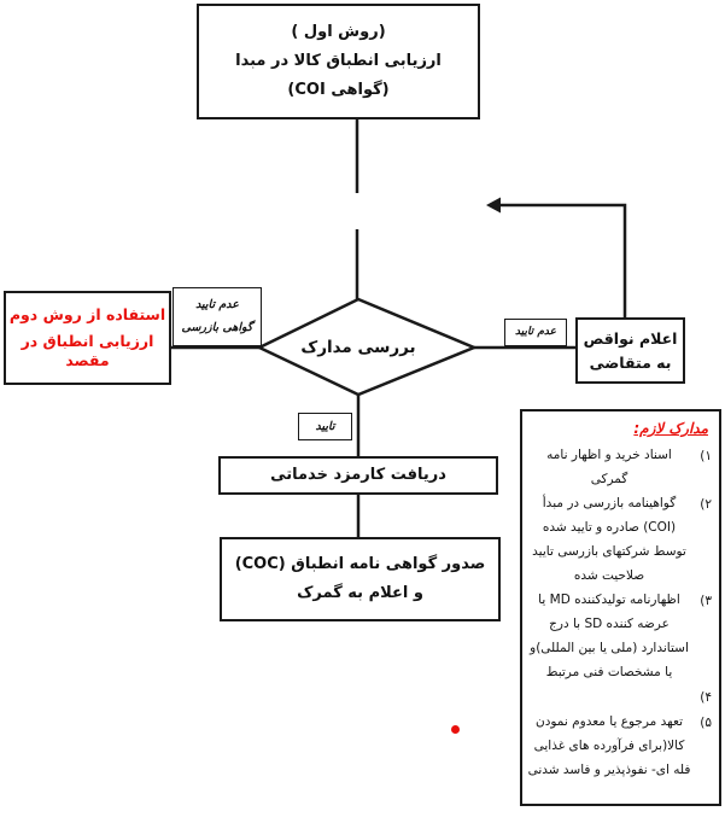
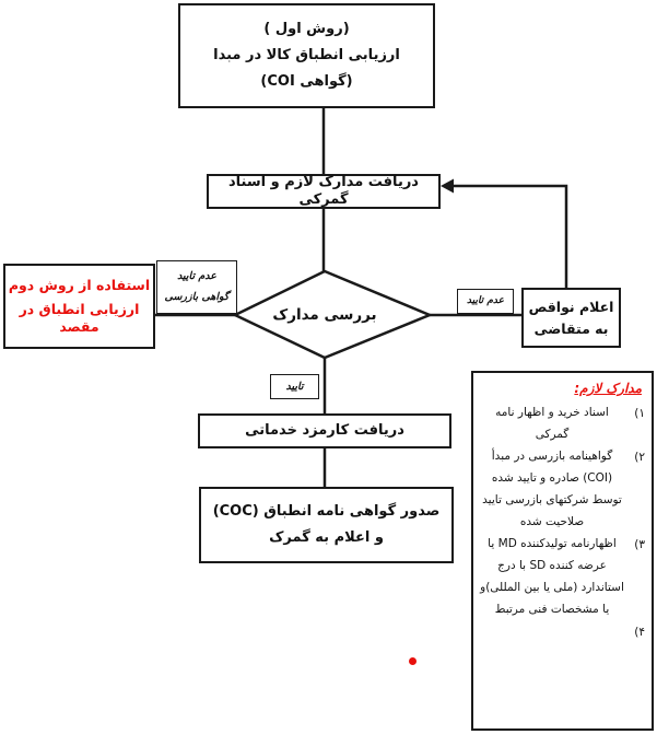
  (روش اول )
  ارزیابی انطباق کالا در مبدا
  (گواهی COI)
+ دریافت مدارک لازم و اسناد گمرکی
  بررسی مدارک
  عدم تایید
  گواهی بازرسی
  استفاده از روش دوم
  ارزیابی انطباق در مقصد
  عدم تایید
  اعلام نواقص
  به متقاضی
  تایید
  دریافت کارمزد خدماتی
  صدور گواهی نامه انطباق (COC)
  و اعلام به گمرک
  مدارک لازم:
  ۱)
  اسناد خرید و اظهار نامه گمرکی
  ۲)
  گواهینامه بازرسی در مبدأ (COI) صادره و تایید شده توسط شرکتهای بازرسی تایید صلاحیت شده
  ۳)
  اظهارنامه تولیدکننده MD یا عرضه کننده SD با درج استاندارد (ملی یا بین المللی)و یا مشخصات فنی مرتبط
  ۴)
- ۵)
- تعهد مرجوع یا معدوم نمودن کالا(برای فرآورده های غذایی فله ای- نفوذپذیر و فاسد شدنی
